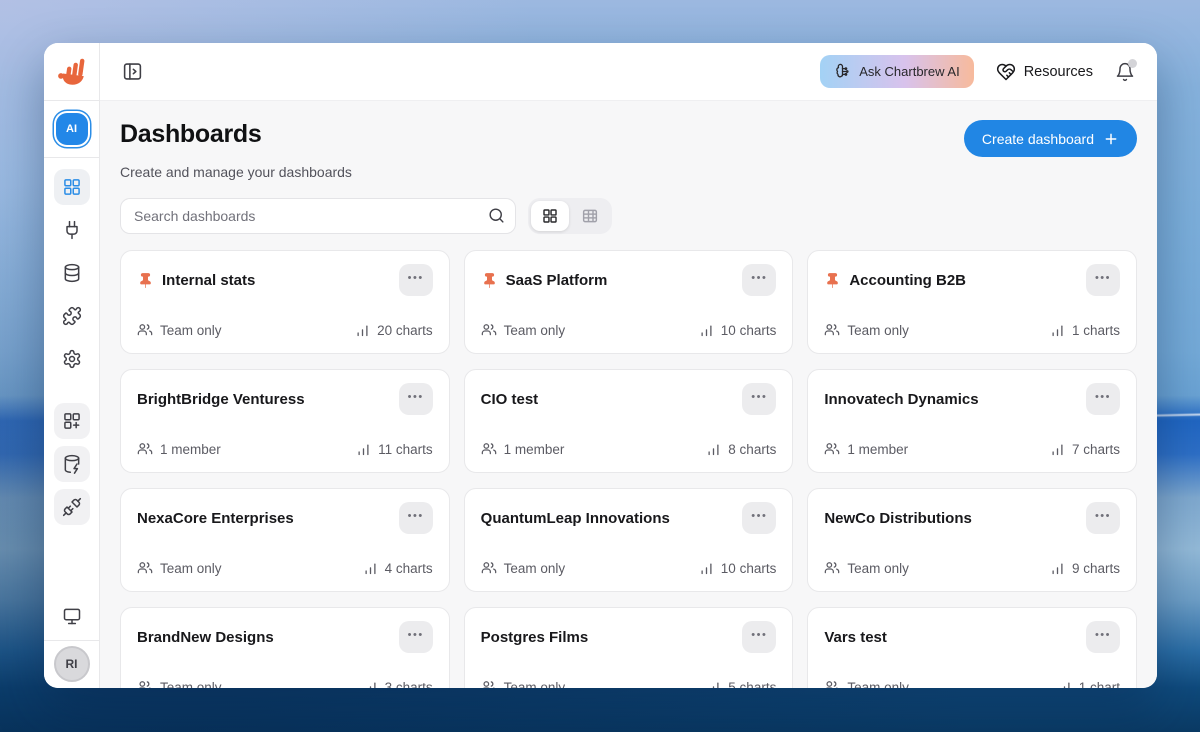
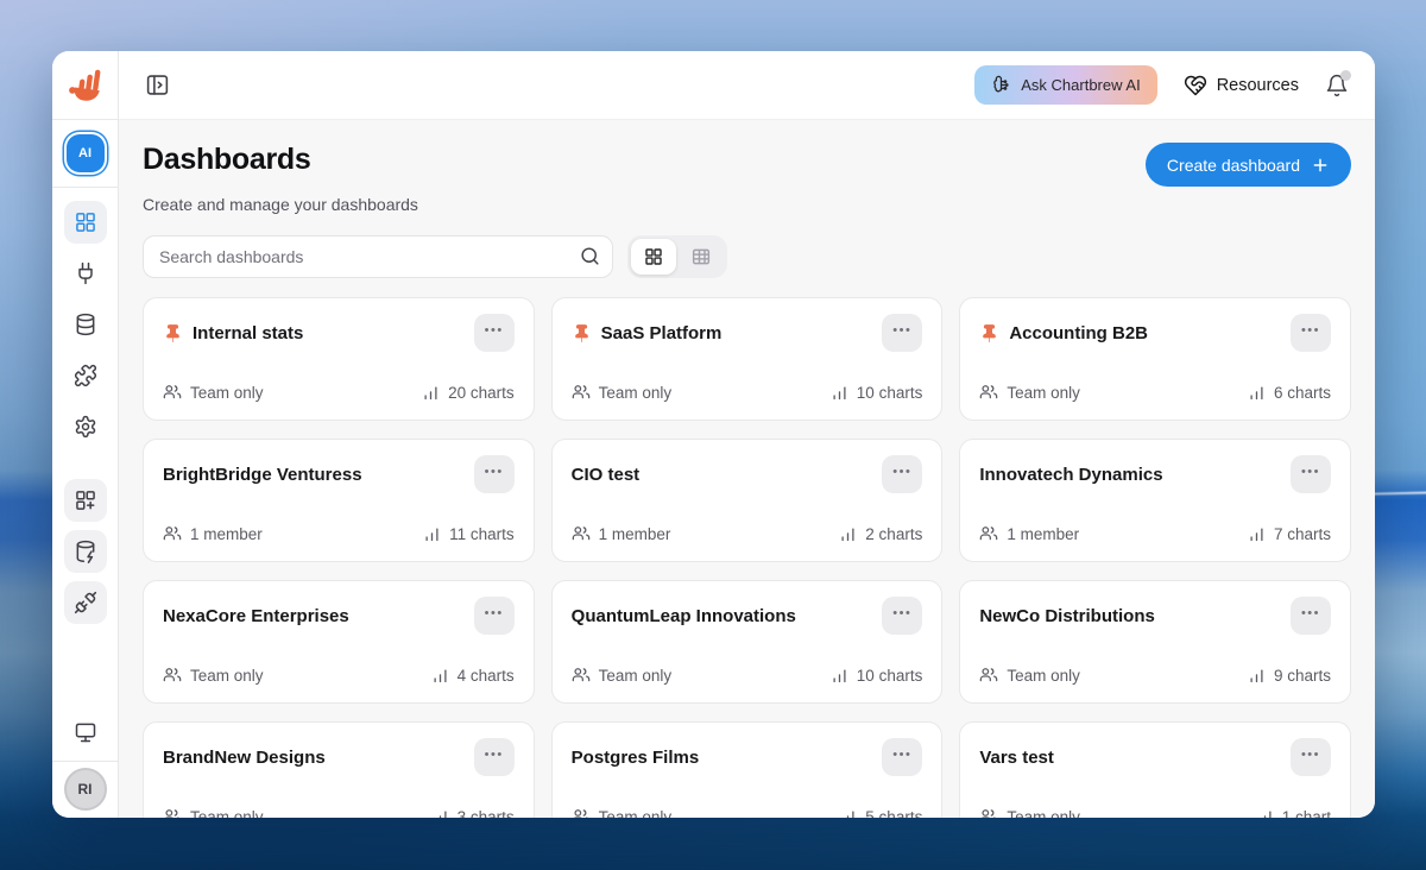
  AI
  RI
  Ask Chartbrew AI
  Resources
  Dashboards
  Create dashboard
  Create and manage your dashboards
  Search dashboards
  Internal stats
  •••
  Team only
  20 charts
  SaaS Platform
  •••
  Team only
  10 charts
  Accounting B2B
  •••
  Team only
- 1 charts
+ 6 charts
  BrightBridge Venturess
  •••
  1 member
  11 charts
  CIO test
  •••
  1 member
- 8 charts
+ 2 charts
  Innovatech Dynamics
  •••
  1 member
  7 charts
  NexaCore Enterprises
  •••
  Team only
  4 charts
  QuantumLeap Innovations
  •••
  Team only
  10 charts
  NewCo Distributions
  •••
  Team only
  9 charts
  BrandNew Designs
  •••
  Team only
  3 charts
  Postgres Films
  •••
  Team only
  5 charts
  Vars test
  •••
  Team only
  1 chart
